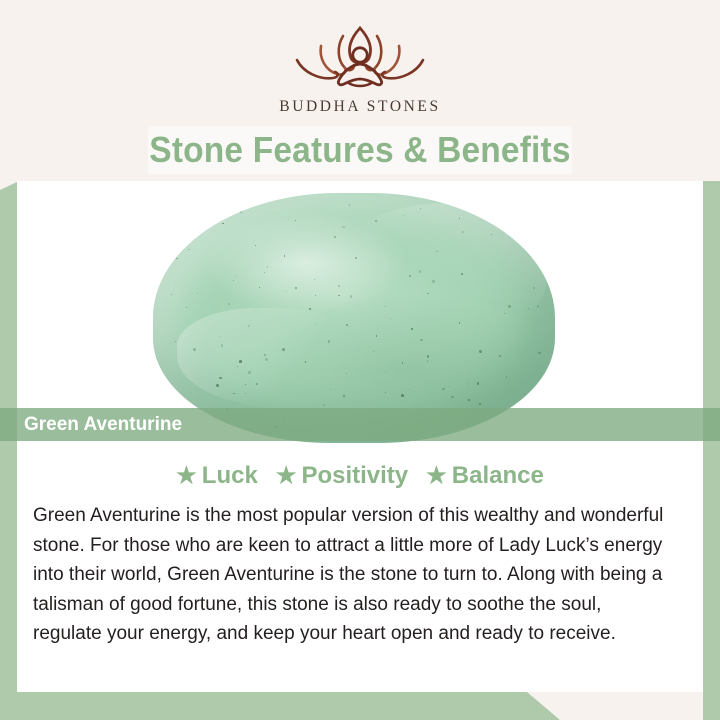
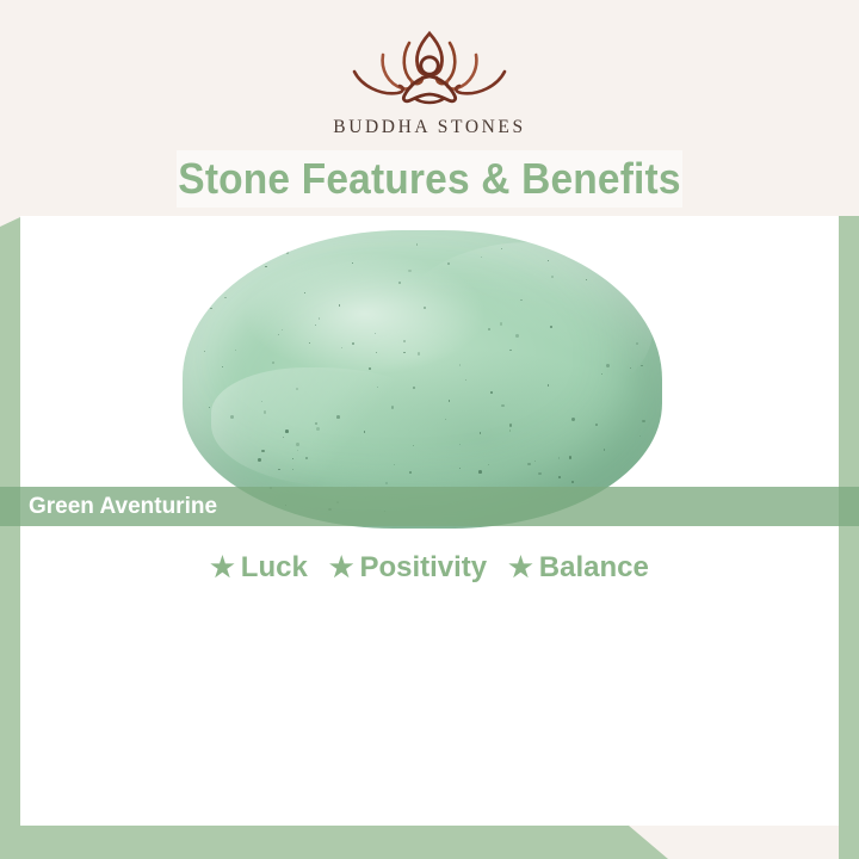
  BUDDHA STONES
  Stone Features & Benefits
  Green Aventurine
  ★ Luck ★ Positivity ★ Balance
- Green Aventurine is the most popular version of this wealthy and wonderful stone. For those who are keen to attract a little more of Lady Luck’s energy into their world, Green Aventurine is the stone to turn to. Along with being a talisman of good fortune, this stone is also ready to soothe the soul, regulate your energy, and keep your heart open and ready to receive.
